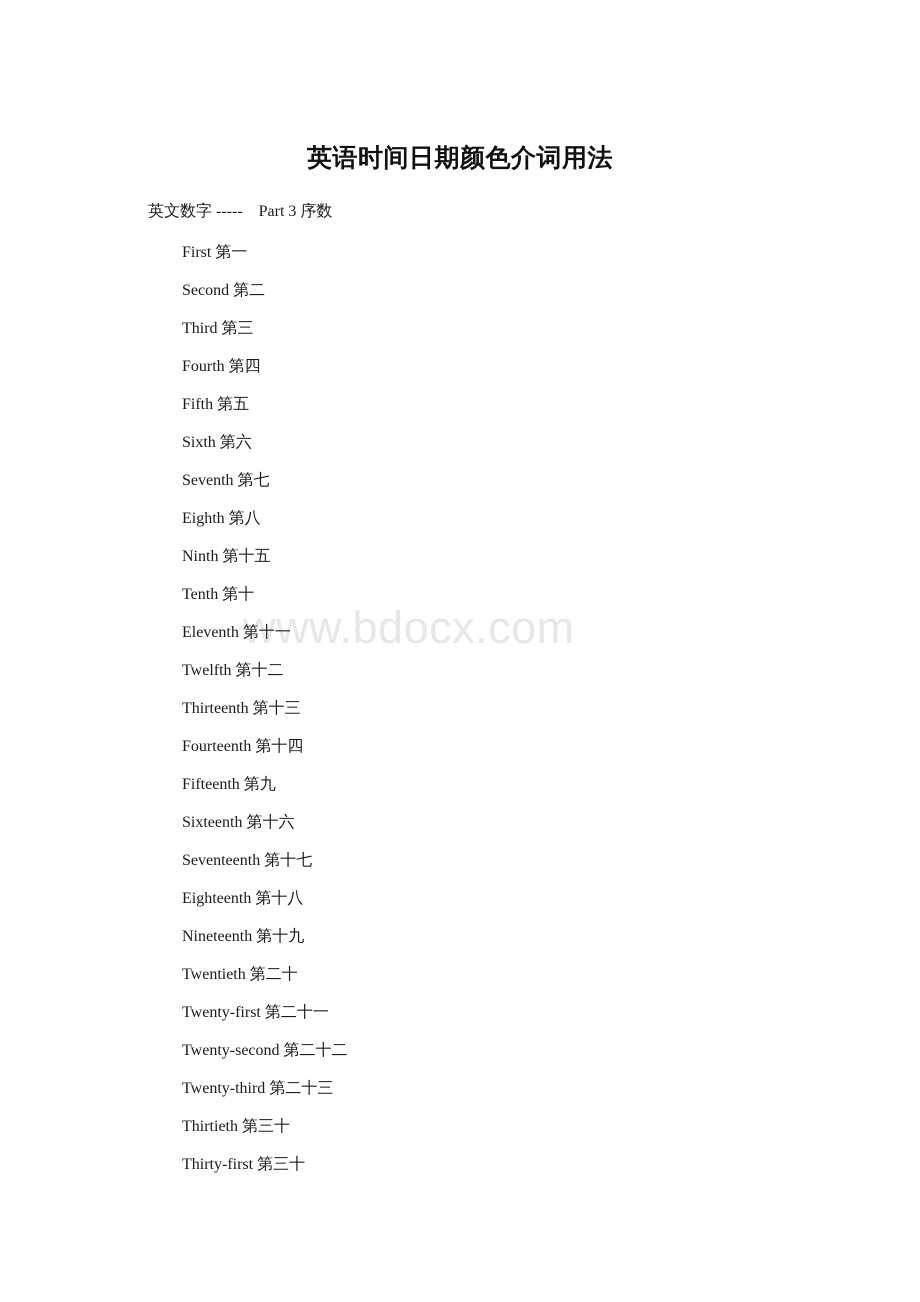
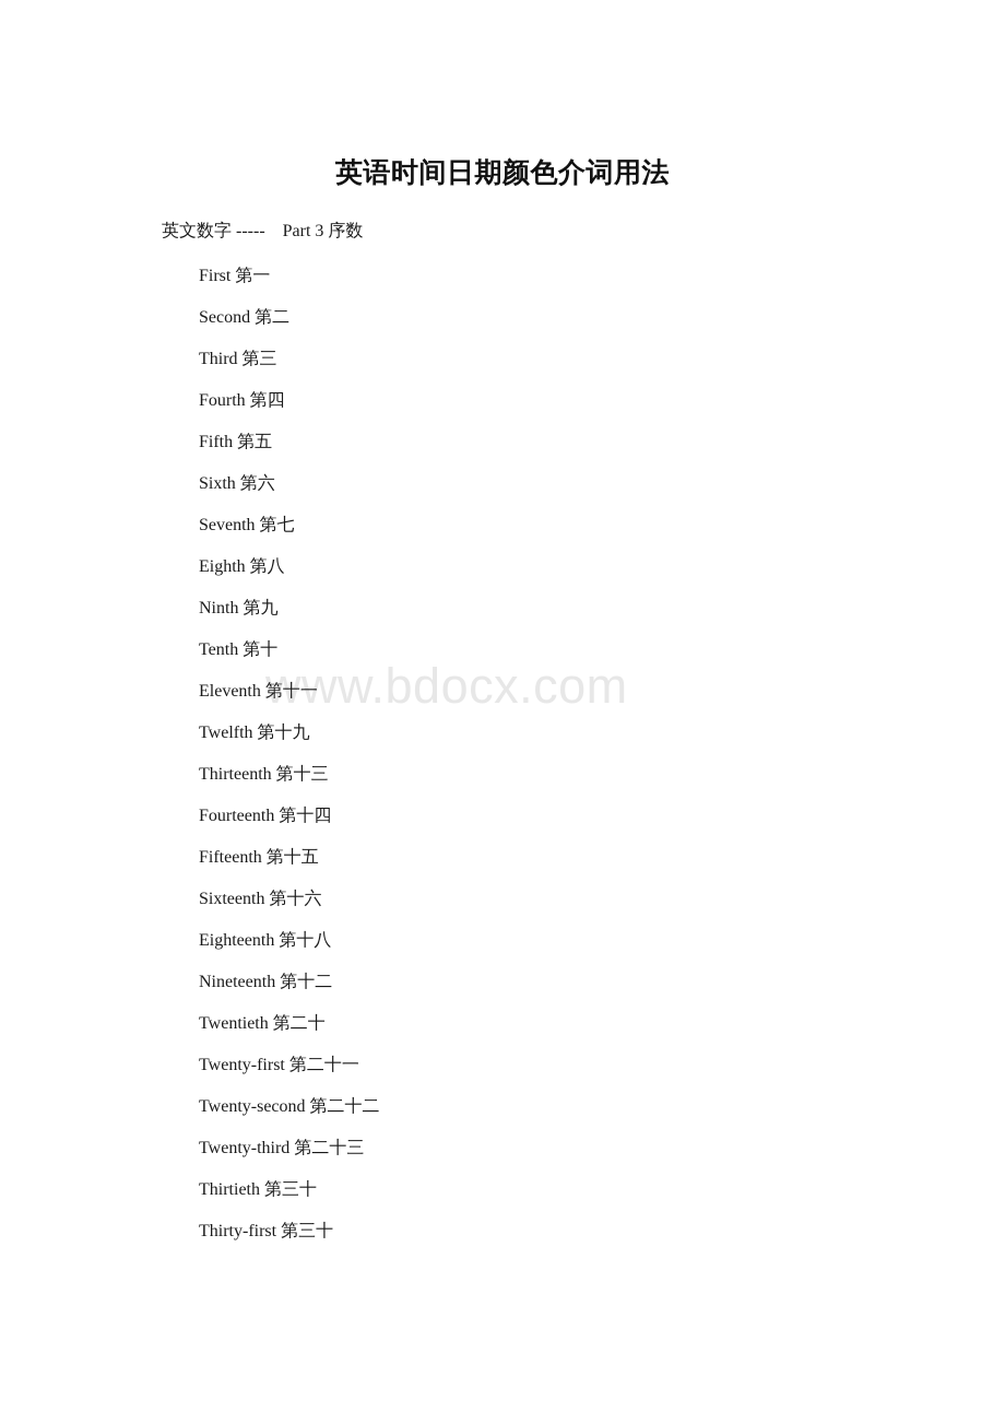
  www.bdocx.com
  英语时间日期颜色介词用法
  英文数字 ----- Part 3 序数
  First 第一
  Second 第二
  Third 第三
  Fourth 第四
  Fifth 第五
  Sixth 第六
  Seventh 第七
  Eighth 第八
- Ninth 第十五
+ Ninth 第九
  Tenth 第十
  Eleventh 第十一
- Twelfth 第十二
+ Twelfth 第十九
  Thirteenth 第十三
  Fourteenth 第十四
- Fifteenth 第九
+ Fifteenth 第十五
  Sixteenth 第十六
- Seventeenth 第十七
  Eighteenth 第十八
- Nineteenth 第十九
+ Nineteenth 第十二
  Twentieth 第二十
  Twenty-first 第二十一
  Twenty-second 第二十二
  Twenty-third 第二十三
  Thirtieth 第三十
  Thirty-first 第三十
